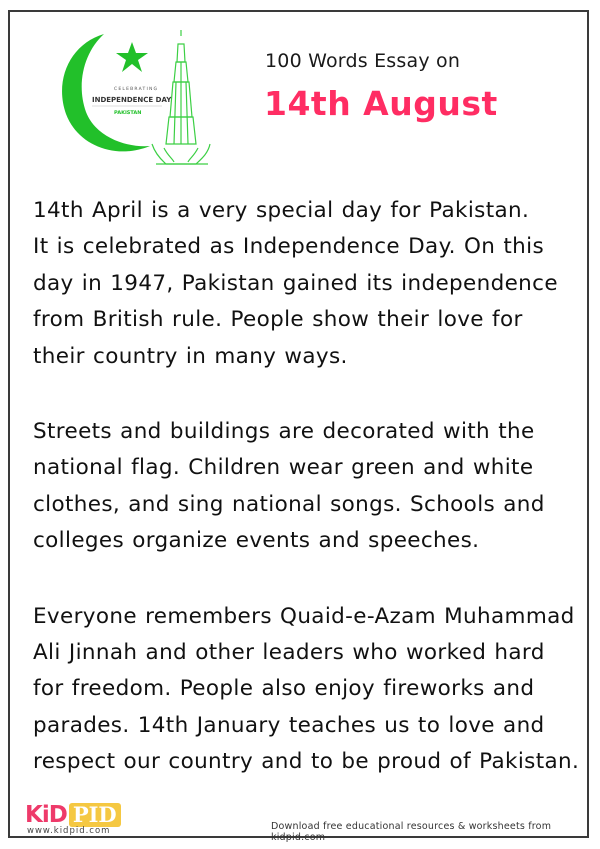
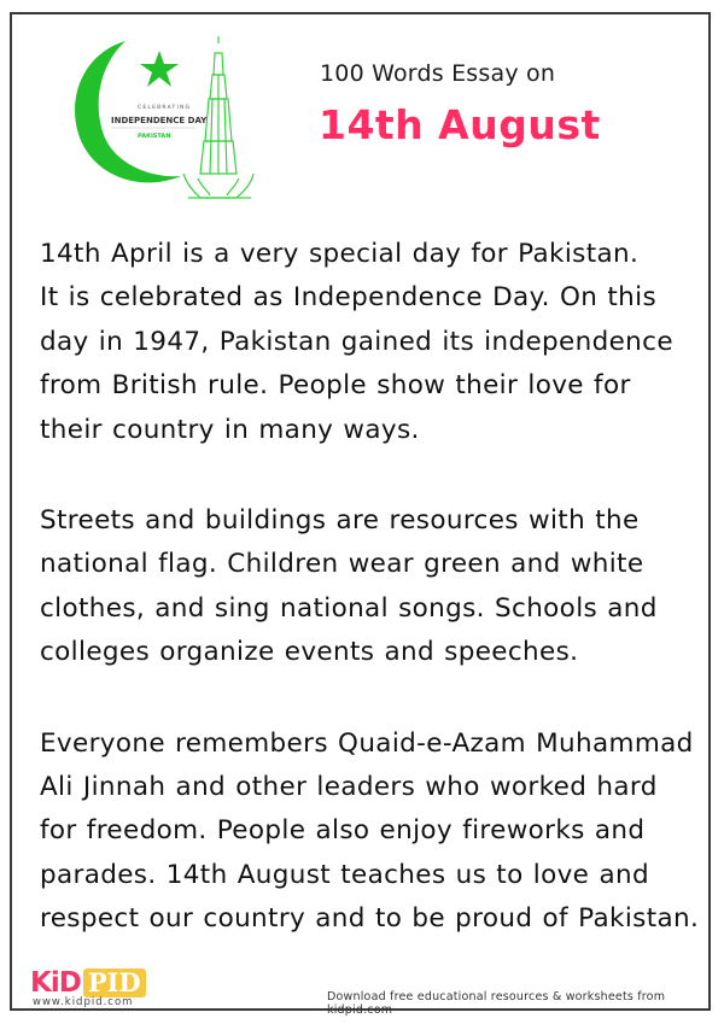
  INDEPENDENCE DAY
  100 Words Essay on
  14th August
  14th April is a very special day for Pakistan.
  It is celebrated as Independence Day. On this
  day in 1947, Pakistan gained its independence
  from British rule. People show their love for
  their country in many ways.
- Streets and buildings are decorated with the
+ Streets and buildings are resources with the
  national flag. Children wear green and white
  clothes, and sing national songs. Schools and
  colleges organize events and speeches.
  Everyone remembers Quaid-e-Azam Muhammad
  Ali Jinnah and other leaders who worked hard
  for freedom. People also enjoy fireworks and
- parades. 14th January teaches us to love and
+ parades. 14th August teaches us to love and
  respect our country and to be proud of Pakistan.
  KiD PID
  www.kidpid.com
  Download free educational resources & worksheets from kidpid.com
